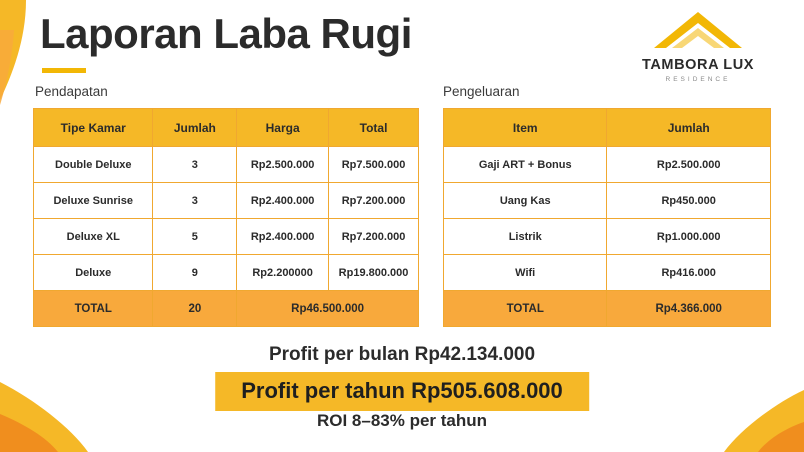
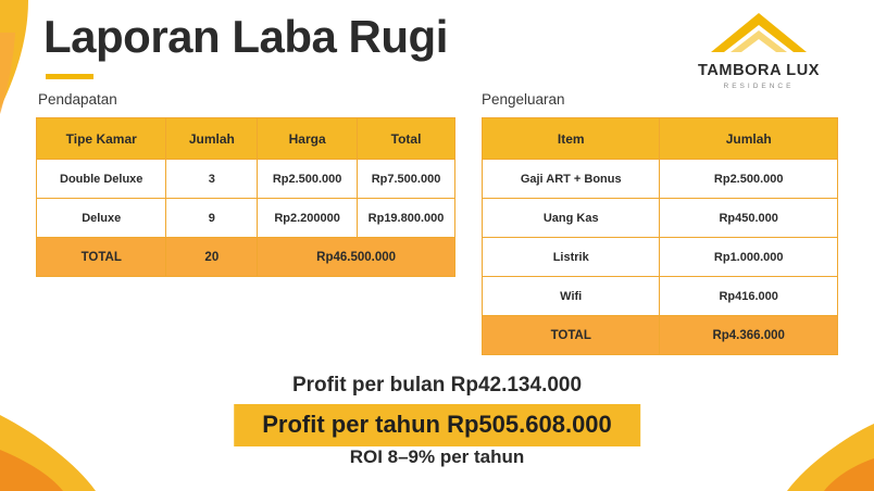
  Laporan Laba Rugi
  TAMBORA LUX
  Pendapatan
  Pengeluaran
  Tipe Kamar	Jumlah	Harga	Total
  Double Deluxe	3	Rp2.500.000	Rp7.500.000
- Deluxe Sunrise	3	Rp2.400.000	Rp7.200.000
- Deluxe XL	5	Rp2.400.000	Rp7.200.000
  Deluxe	9	Rp2.200000	Rp19.800.000
  TOTAL	20	Rp46.500.000
  Item	Jumlah
  Gaji ART + Bonus	Rp2.500.000
  Uang Kas	Rp450.000
  Listrik	Rp1.000.000
  Wifi	Rp416.000
  TOTAL	Rp4.366.000
  Profit per bulan Rp42.134.000
  Profit per tahun Rp505.608.000
- ROI 8–83% per tahun
+ ROI 8–9% per tahun
